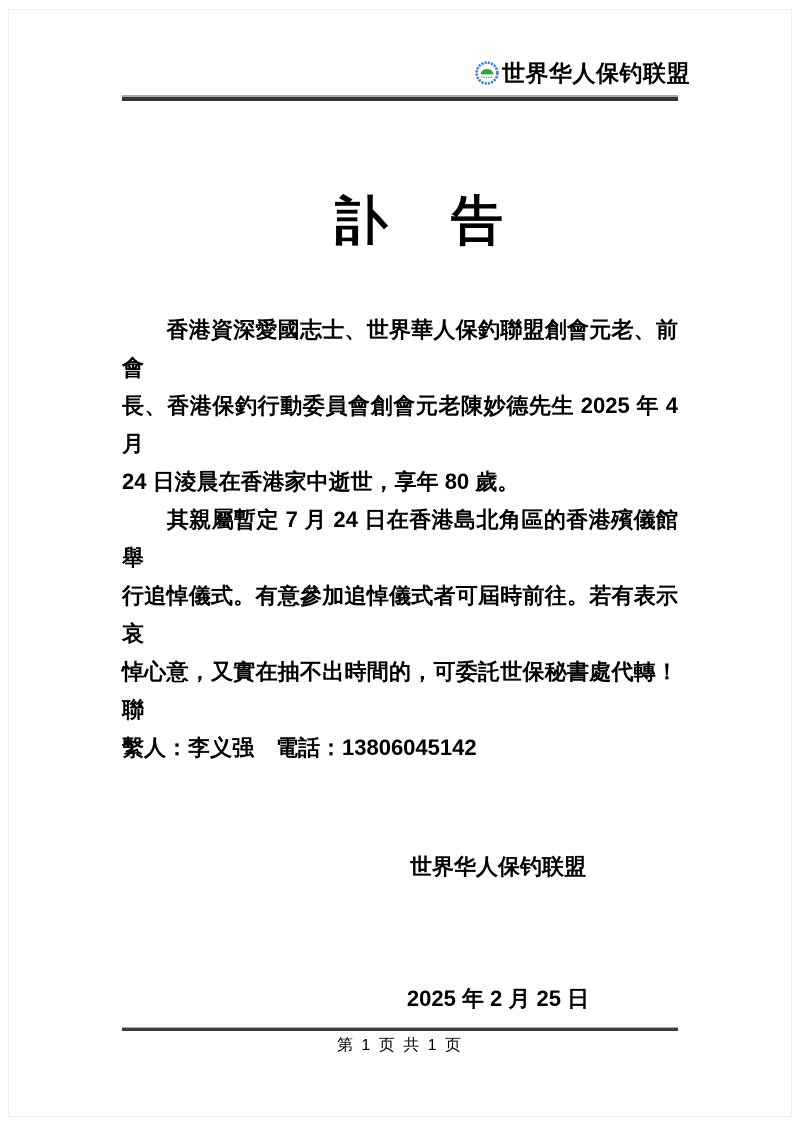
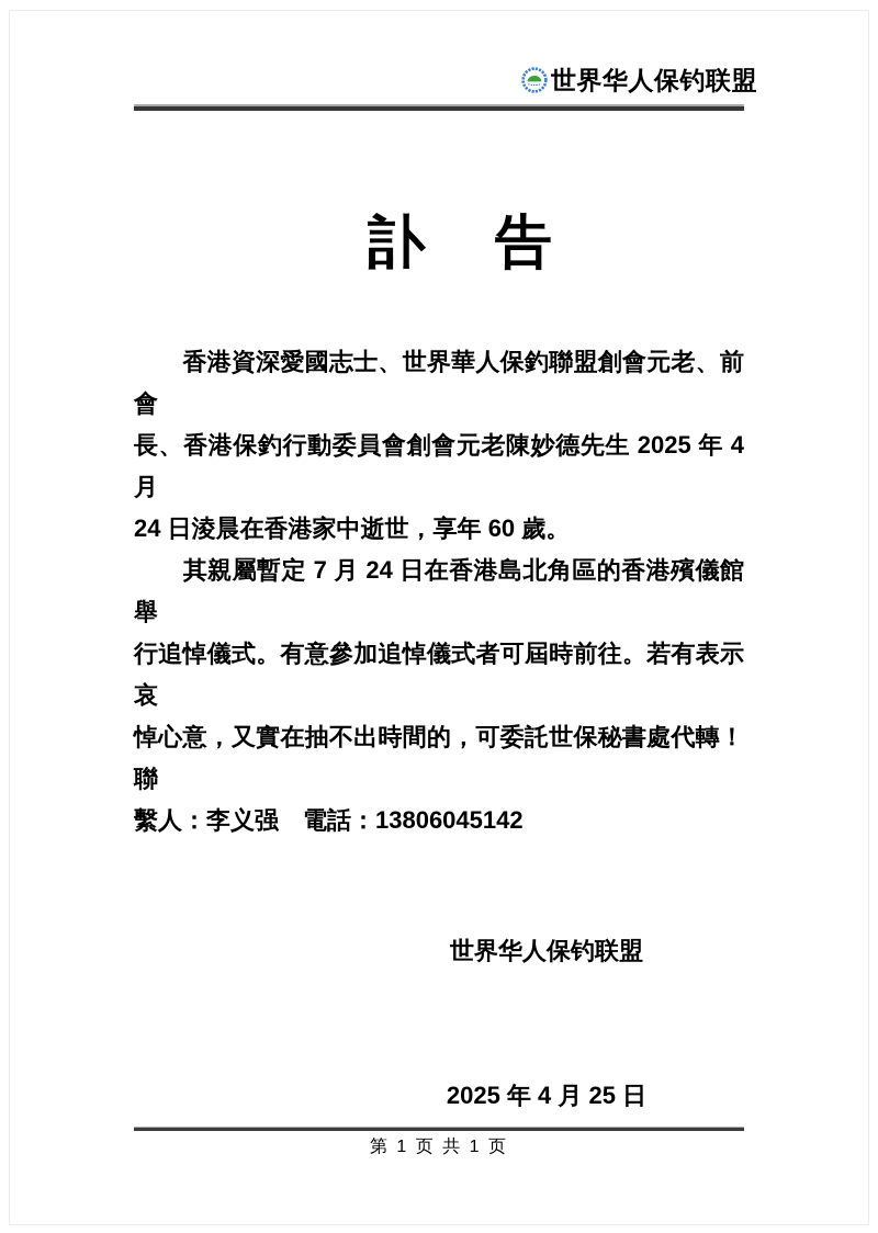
  世界华人保钓联盟
  訃 告
  香港資深愛國志士、世界華人保釣聯盟創會元老、前會
  長、香港保釣行動委員會創會元老陳妙德先生 2025 年 4 月
- 24 日淩晨在香港家中逝世，享年 80 歲。
+ 24 日淩晨在香港家中逝世，享年 60 歲。
  其親屬暫定 7 月 24 日在香港島北角區的香港殯儀館舉
  行追悼儀式。有意參加追悼儀式者可屆時前往。若有表示哀
  悼心意，又實在抽不出時間的，可委託世保秘書處代轉！聯
  繫人：李义强 電話：13806045142
  世界华人保钓联盟
- 2025 年 2 月 25 日
+ 2025 年 4 月 25 日
  第 1 页 共 1 页
